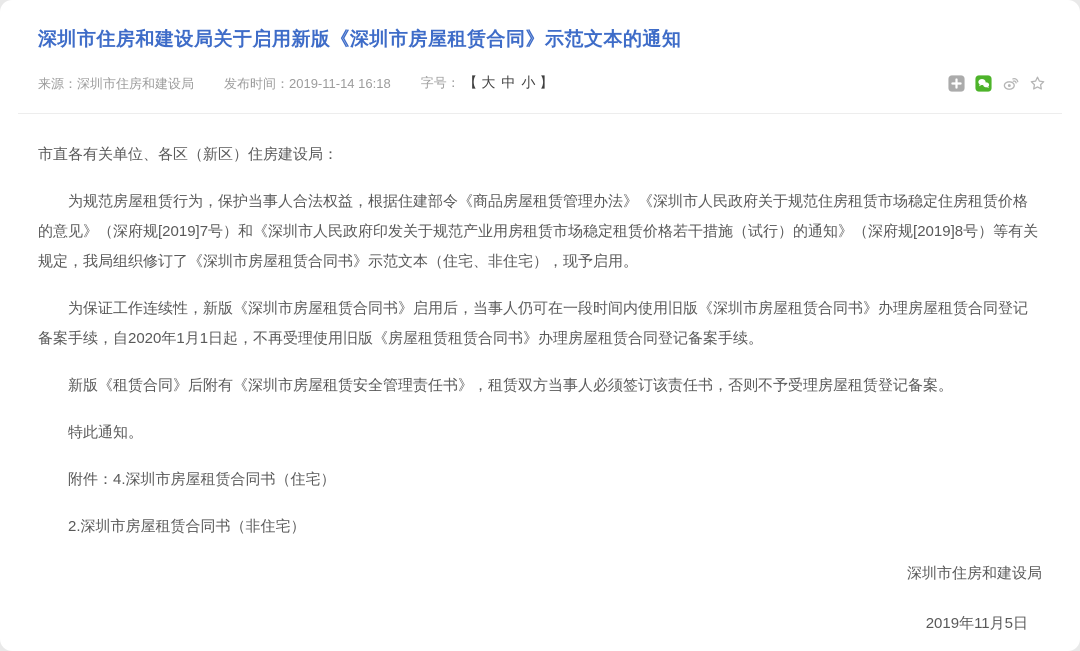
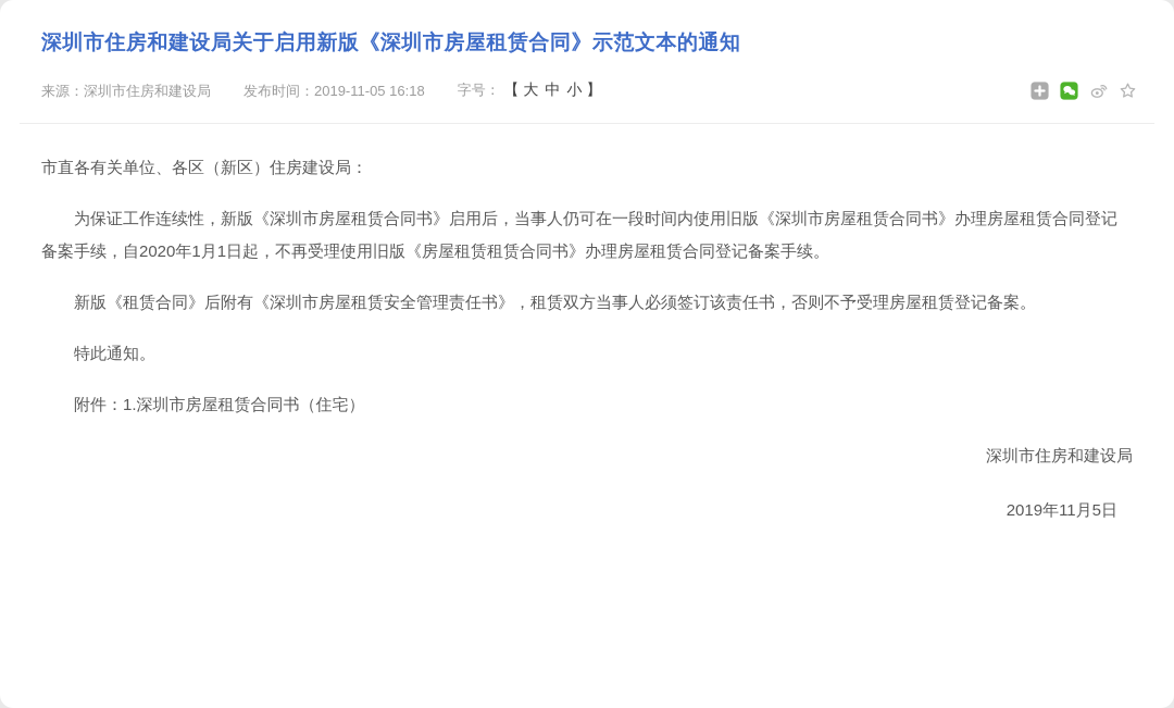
  深圳市住房和建设局关于启用新版《深圳市房屋租赁合同》示范文本的通知
  来源：深圳市住房和建设局
- 发布时间：2019-11-14 16:18
+ 发布时间：2019-11-05 16:18
  字号： 【 大 中 小 】
  市直各有关单位、各区（新区）住房建设局：
- 为规范房屋租赁行为，保护当事人合法权益，根据住建部令《商品房屋租赁管理办法》《深圳市人民政府关于规范住房租赁市场稳定住房租赁价格的意见》（深府规[2019]7号）和《深圳市人民政府印发关于规范产业用房租赁市场稳定租赁价格若干措施（试行）的通知》（深府规[2019]8号）等有关规定，我局组织修订了《深圳市房屋租赁合同书》示范文本（住宅、非住宅），现予启用。
  为保证工作连续性，新版《深圳市房屋租赁合同书》启用后，当事人仍可在一段时间内使用旧版《深圳市房屋租赁合同书》办理房屋租赁合同登记备案手续，自2020年1月1日起，不再受理使用旧版《房屋租赁租赁合同书》办理房屋租赁合同登记备案手续。
  新版《租赁合同》后附有《深圳市房屋租赁安全管理责任书》，租赁双方当事人必须签订该责任书，否则不予受理房屋租赁登记备案。
  特此通知。
- 附件：4.深圳市房屋租赁合同书（住宅）
+ 附件：1.深圳市房屋租赁合同书（住宅）
- 2.深圳市房屋租赁合同书（非住宅）
  深圳市住房和建设局
  2019年11月5日
